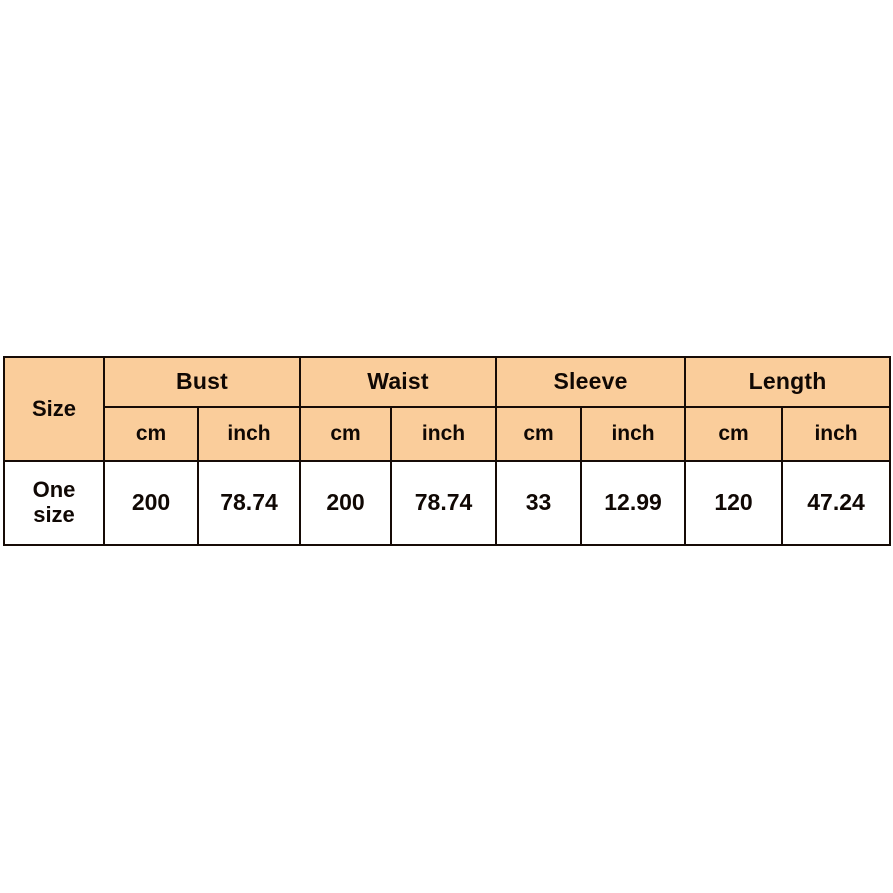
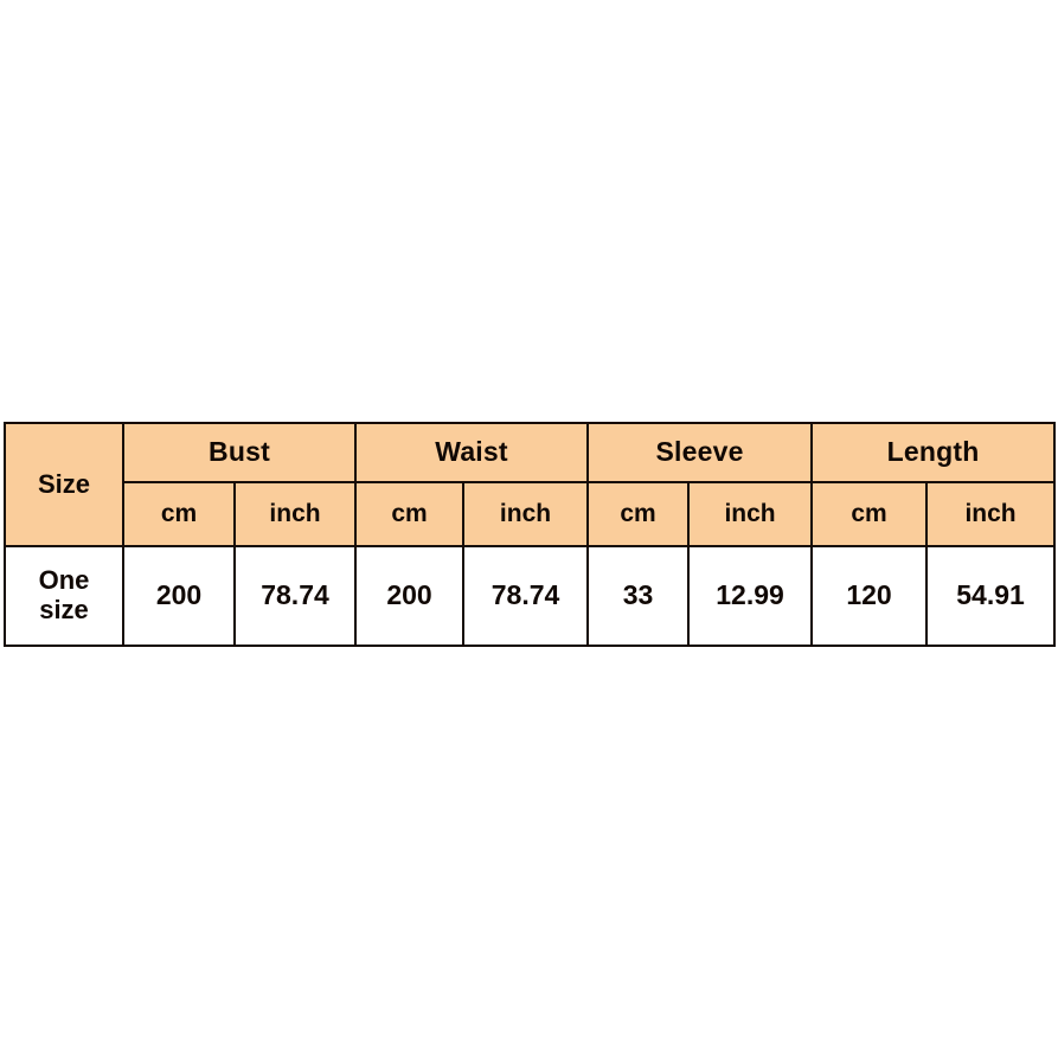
  Size	Bust	Waist	Sleeve	Length
  cm	inch	cm	inch	cm	inch	cm	inch
- Onesize	200	78.74	200	78.74	33	12.99	120	47.24
+ Onesize	200	78.74	200	78.74	33	12.99	120	54.91
